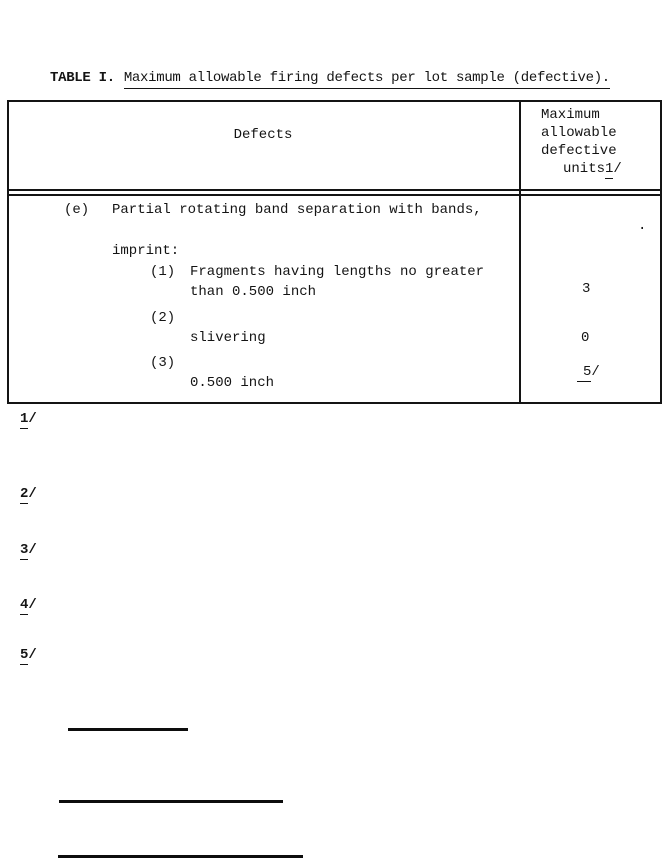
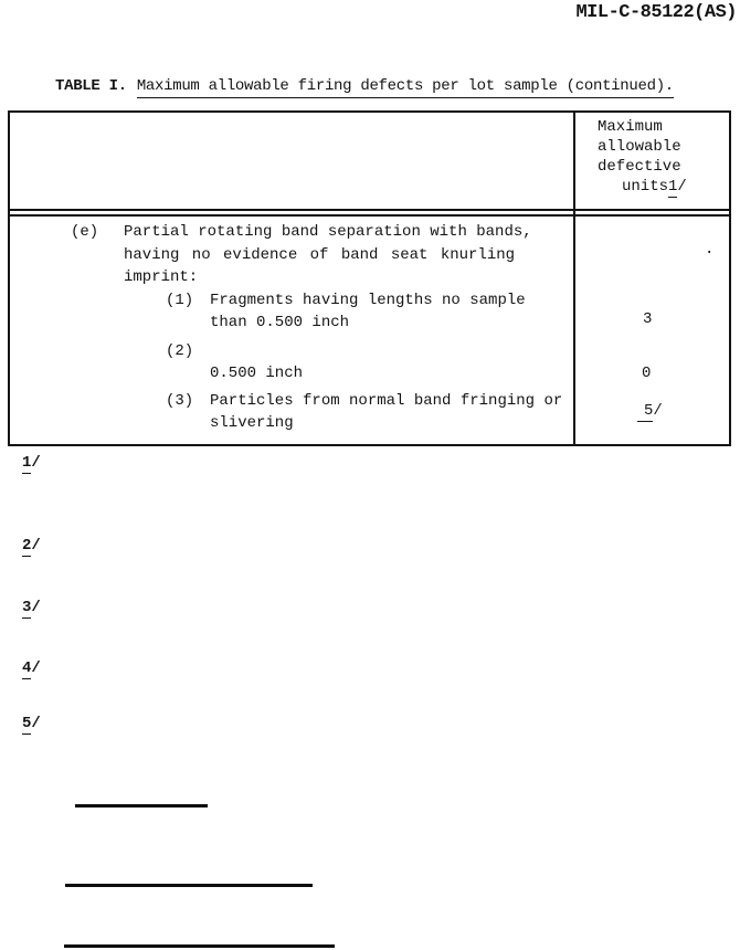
+ MIL-C-85122(AS)
- TABLE I. Maximum allowable firing defects per lot sample (defective).
+ TABLE I. Maximum allowable firing defects per lot sample (continued).
- Defects
  Maximum
  allowable
  defective
  units1/
  (e)
  Partial rotating band separation with bands,
+ having no evidence of band seat knurling
  imprint:
  .
  (1)
- Fragments having lengths no greater
+ Fragments having lengths no sample
  than 0.500 inch
  3
  (2)
- slivering
+ 0.500 inch
  0
  (3)
+ Particles from normal band fringing or
- 0.500 inch
+ slivering
  5/
  1/
  2/
  3/
  4/
  5/
